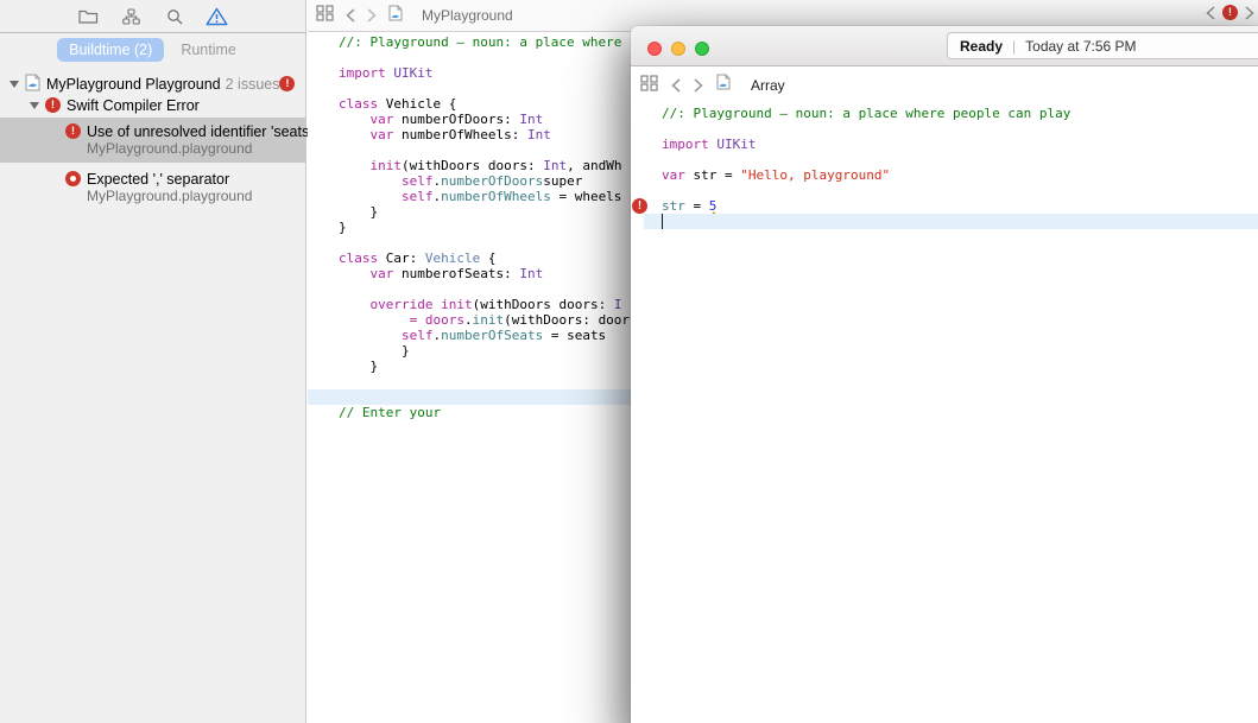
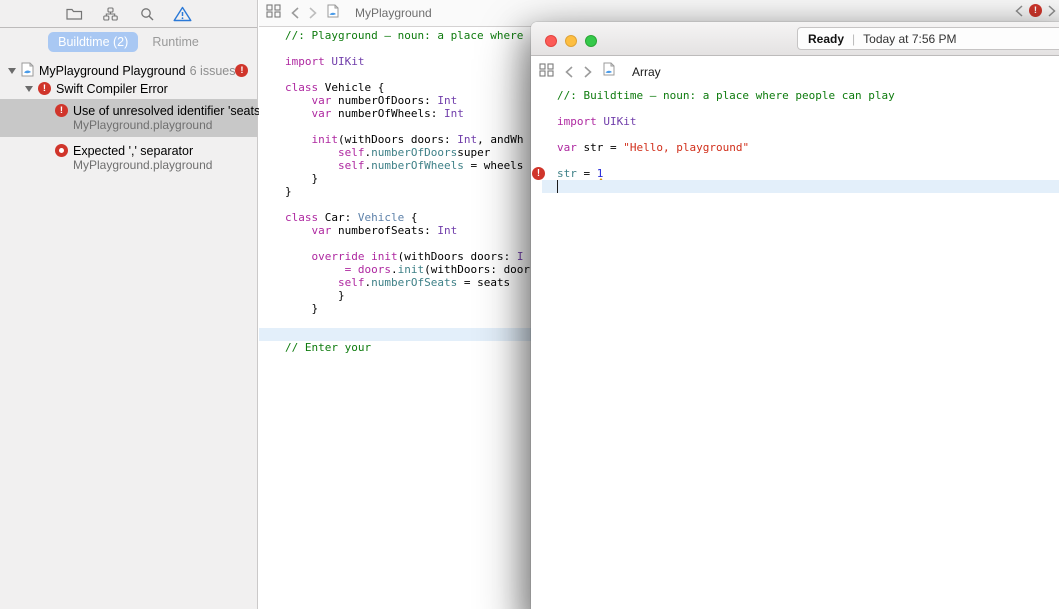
  Buildtime (2)
  Runtime
  MyPlayground Playground
- 2 issues
+ 6 issues
  !
  !
  Swift Compiler Error
  !
  Use of unresolved identifier 'seats
  MyPlayground.playground
  Expected ',' separator
  MyPlayground.playground
  MyPlayground
  !
  //: Playground — noun: a place where
  import UIKit
  class Vehicle {
  var numberOfDoors: Int
  var numberOfWheels: Int
  init(withDoors doors: Int, andWh
  self.numberOfDoorssuper
  self.numberOfWheels = wheels
  }
  }
  class Car: Vehicle {
  var numberofSeats: Int
  override init(withDoors doors: I
  = doors.init(withDoors: door
  self.numberOfSeats = seats
  }
  }
  // Enter your
  Ready
  |
  Today at 7:56 PM
  Array
- //: Playground — noun: a place where people can play
+ //: Buildtime — noun: a place where people can play
  import UIKit
  var str = "Hello, playground"
- str = 5
+ str = 1
  !
